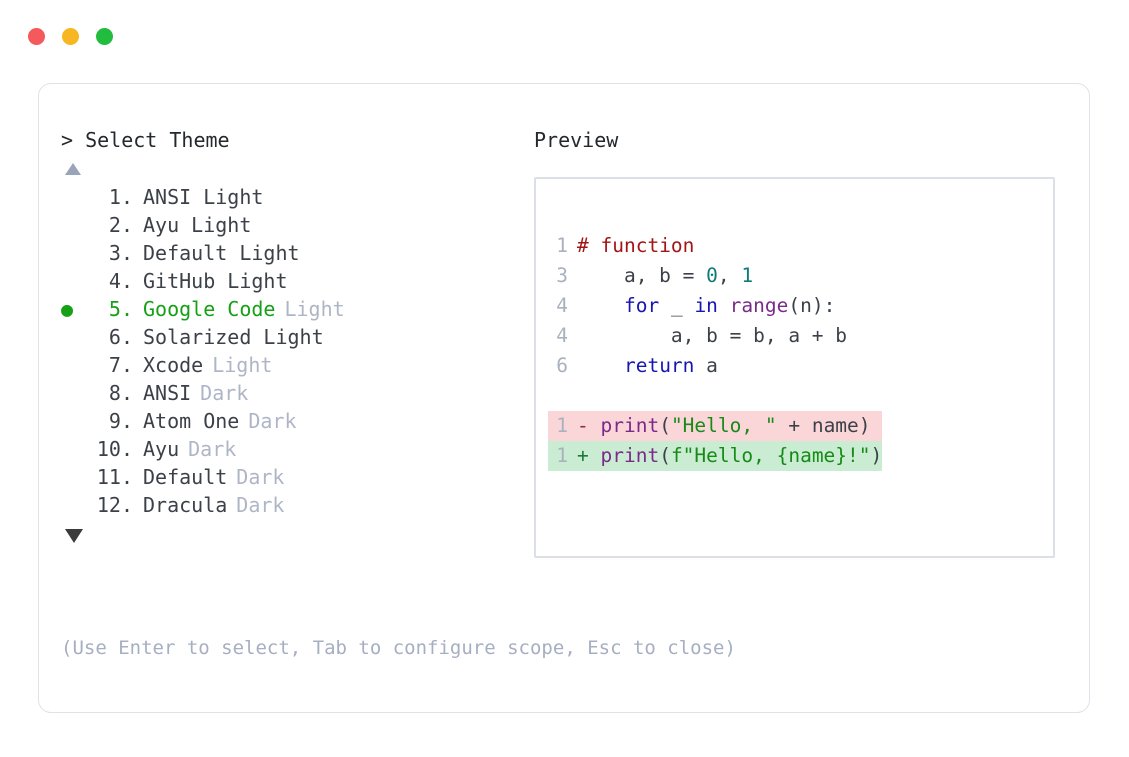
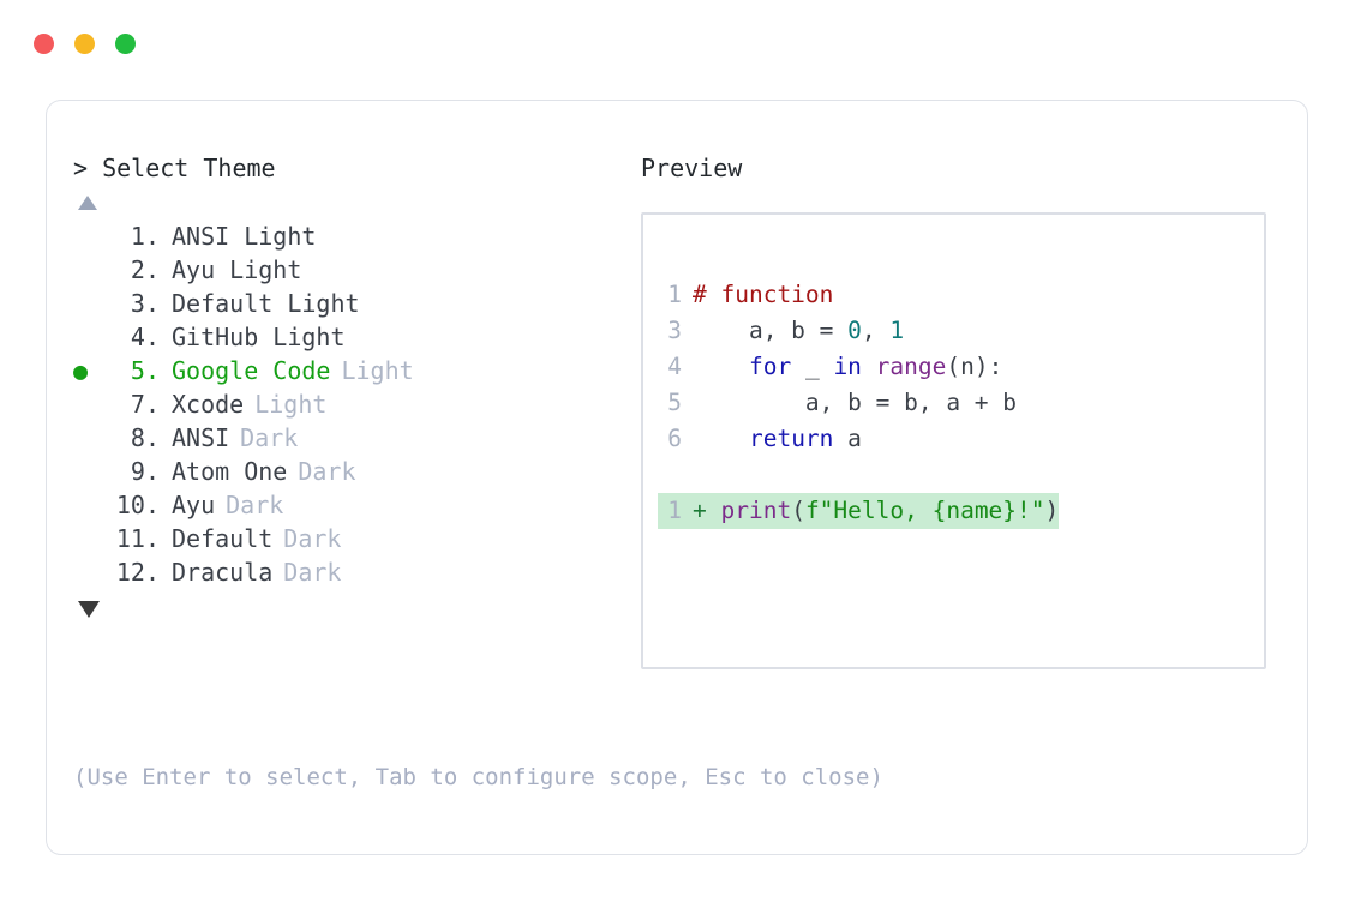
  > Select Theme
  1.
  ANSI Light
  2.
  Ayu Light
  3.
  Default Light
  4.
  GitHub Light
  ●
  5.
  Google Code
  Light
- 6.
- Solarized Light
  7.
  Xcode
  Light
  8.
  ANSI
  Dark
  9.
  Atom One
  Dark
  10.
  Ayu
  Dark
  11.
  Default
  Dark
  12.
  Dracula
  Dark
  (Use Enter to select, Tab to configure scope, Esc to close)
  Preview
  1 # function
  3 a, b = 0, 1
  4 for _ in range(n):
- 4 a, b = b, a + b
+ 5 a, b = b, a + b
  6 return a
- 1 - print("Hello, " + name)
  1 + print(f"Hello, {name}!")
